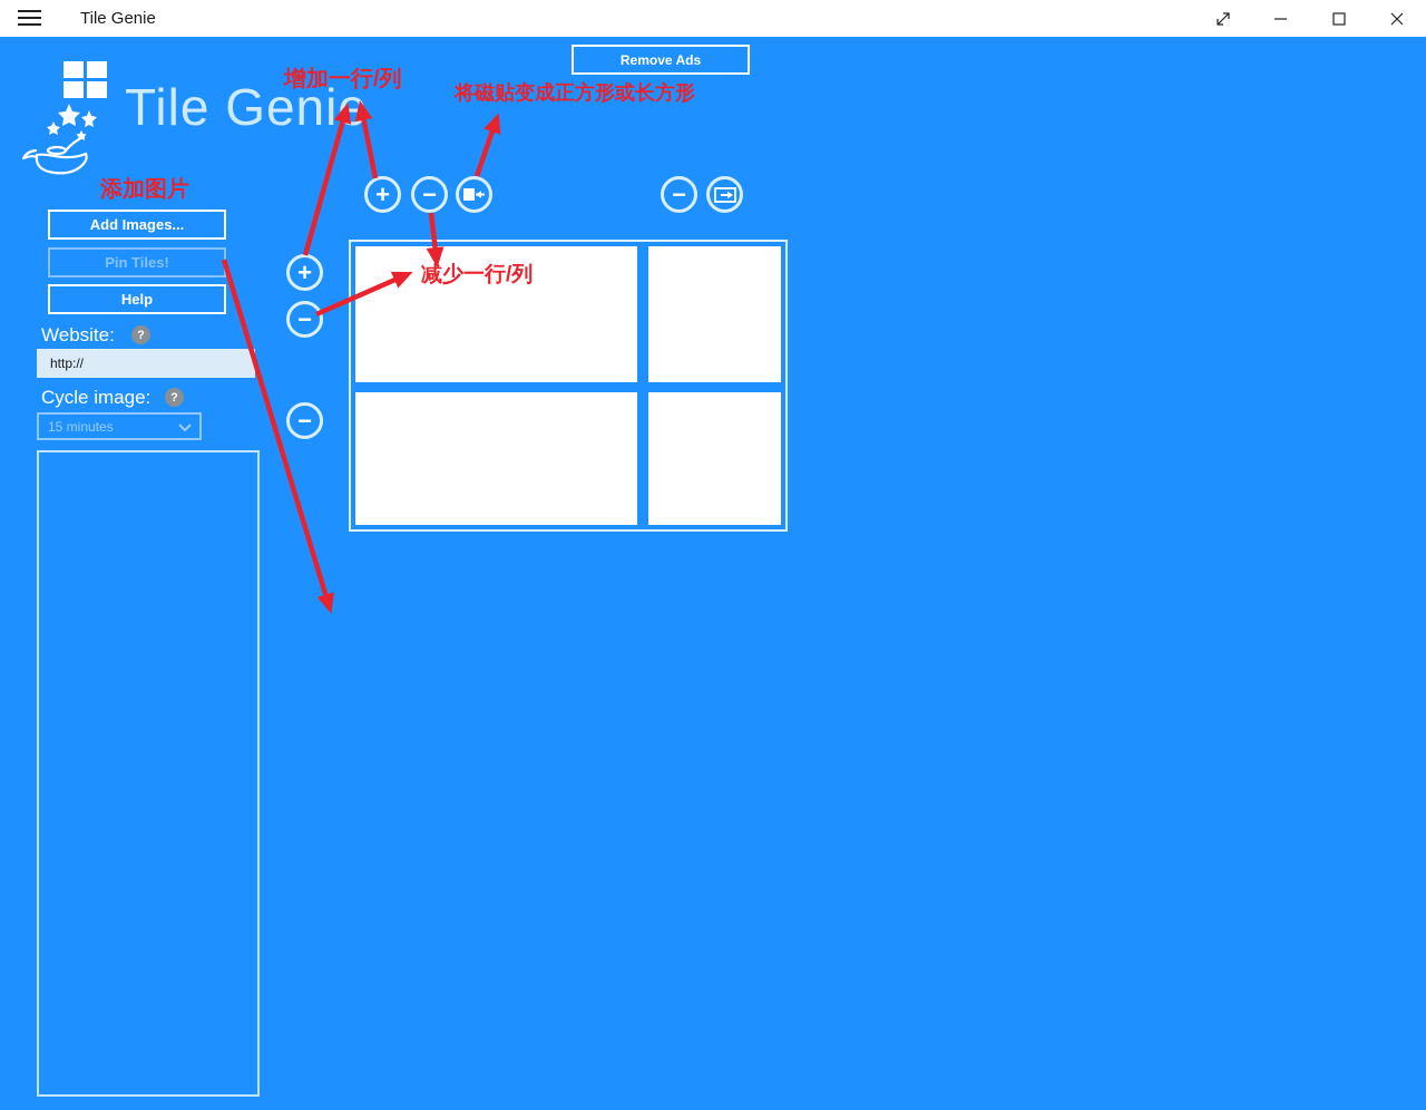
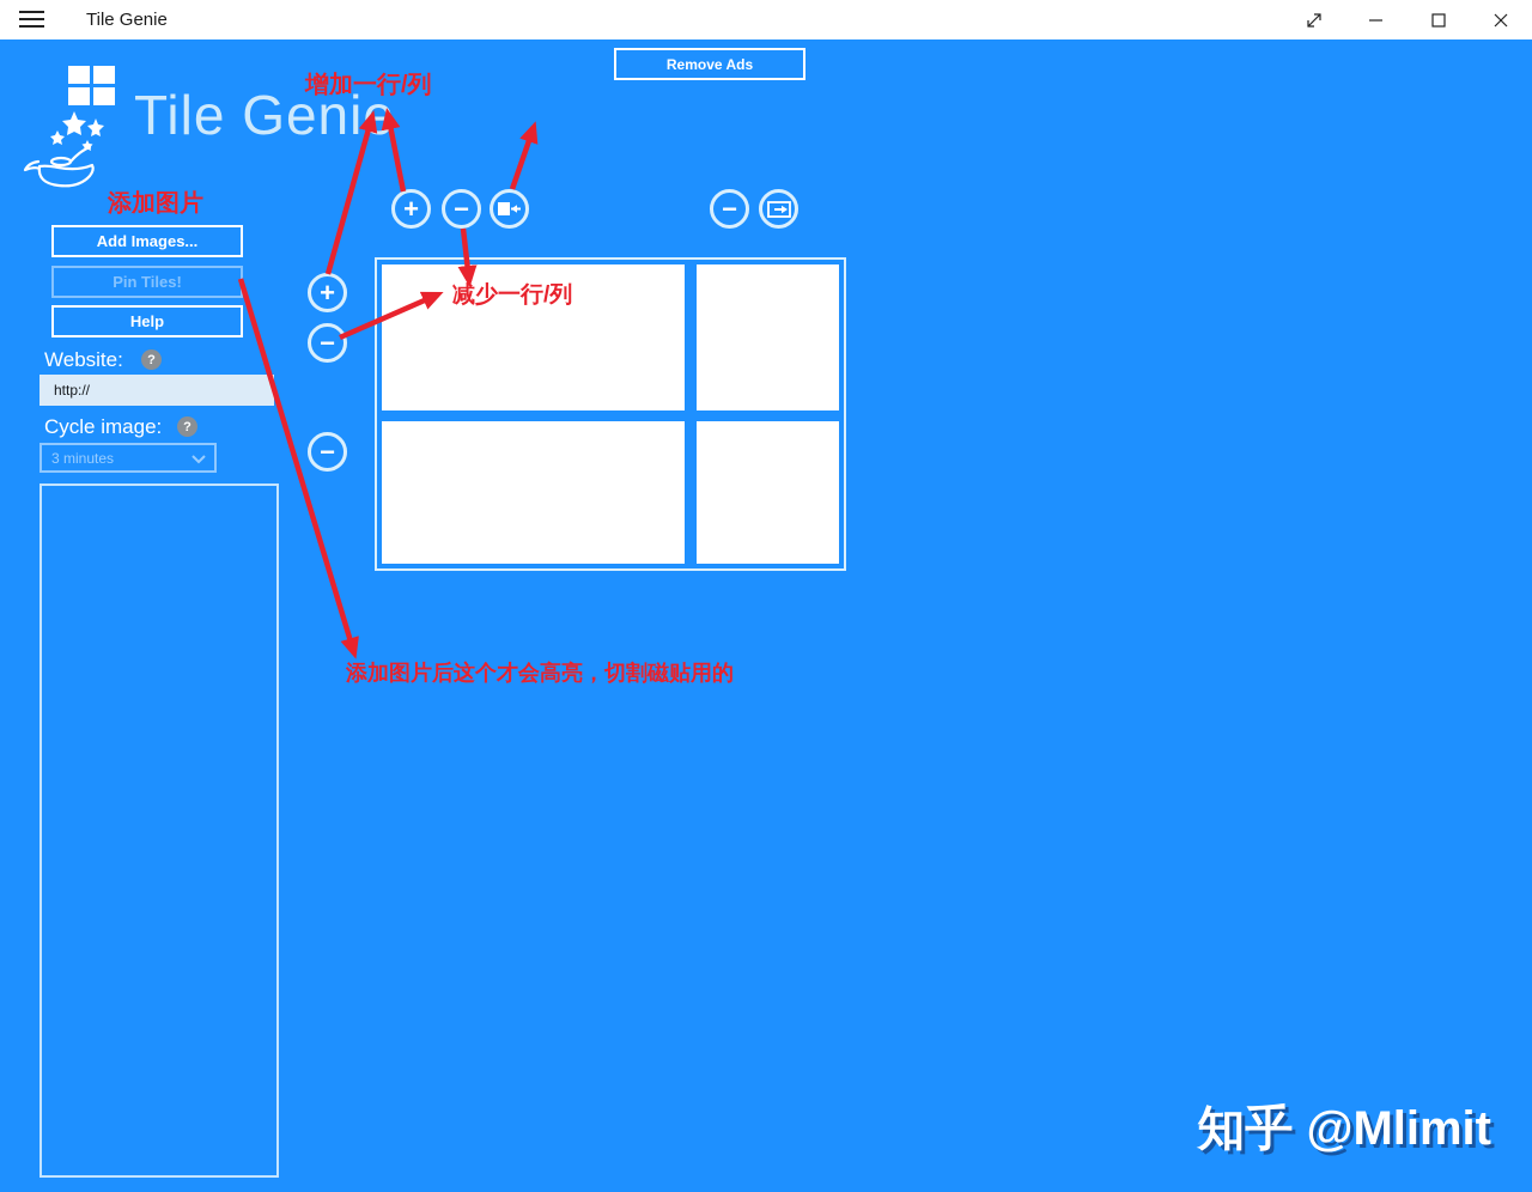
  Tile Genie
  Tile Genie
  Remove Ads
  Add Images...
  Pin Tiles!
  Help
  Website:
  ?
  http://
  Cycle image:
  ?
- 15 minutes
+ 3 minutes
  +
  −
  −
  +
  −
  −
  增加一行/列
- 将磁贴变成正方形或长方形
  添加图片
  减少一行/列
+ 添加图片后这个才会高亮，切割磁贴用的
+ 知乎 @Mlimit
